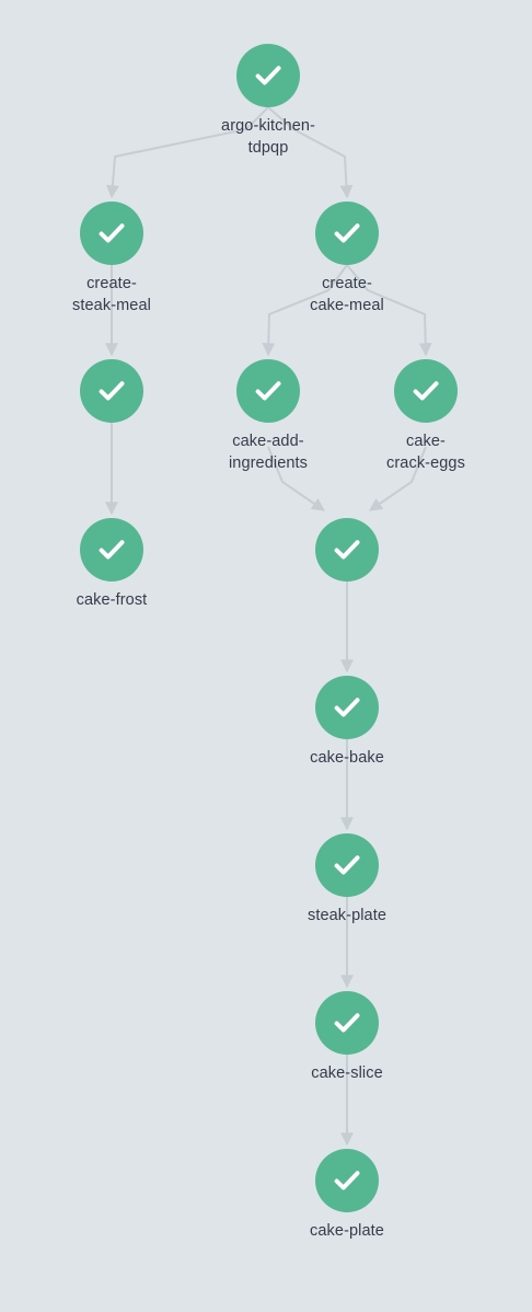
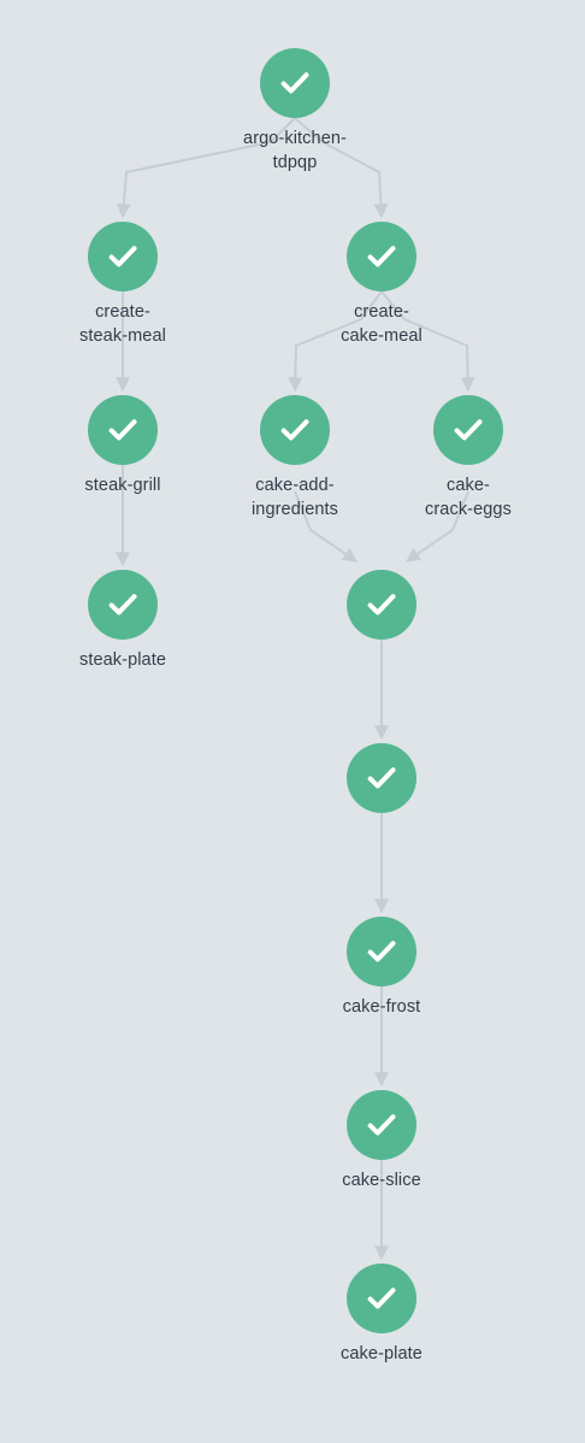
  argo-kitchen-
  tdpqp
  create-
  steak-meal
  create-
  cake-meal
+ steak-grill
  cake-add-
  ingredients
  cake-
  crack-eggs
- cake-frost
+ steak-plate
- cake-bake
- steak-plate
+ cake-frost
  cake-slice
  cake-plate
